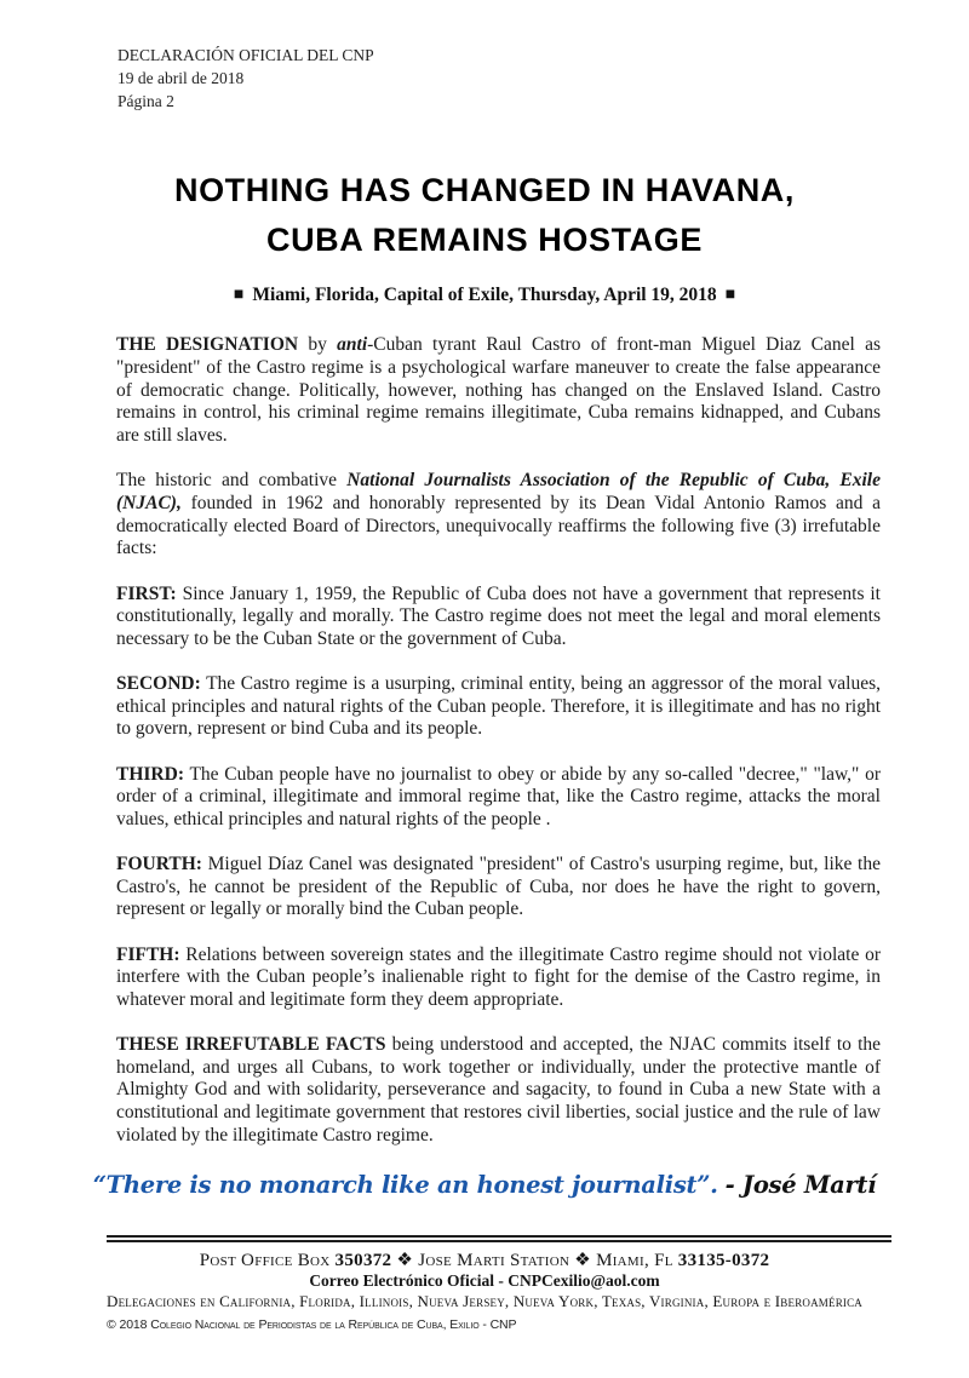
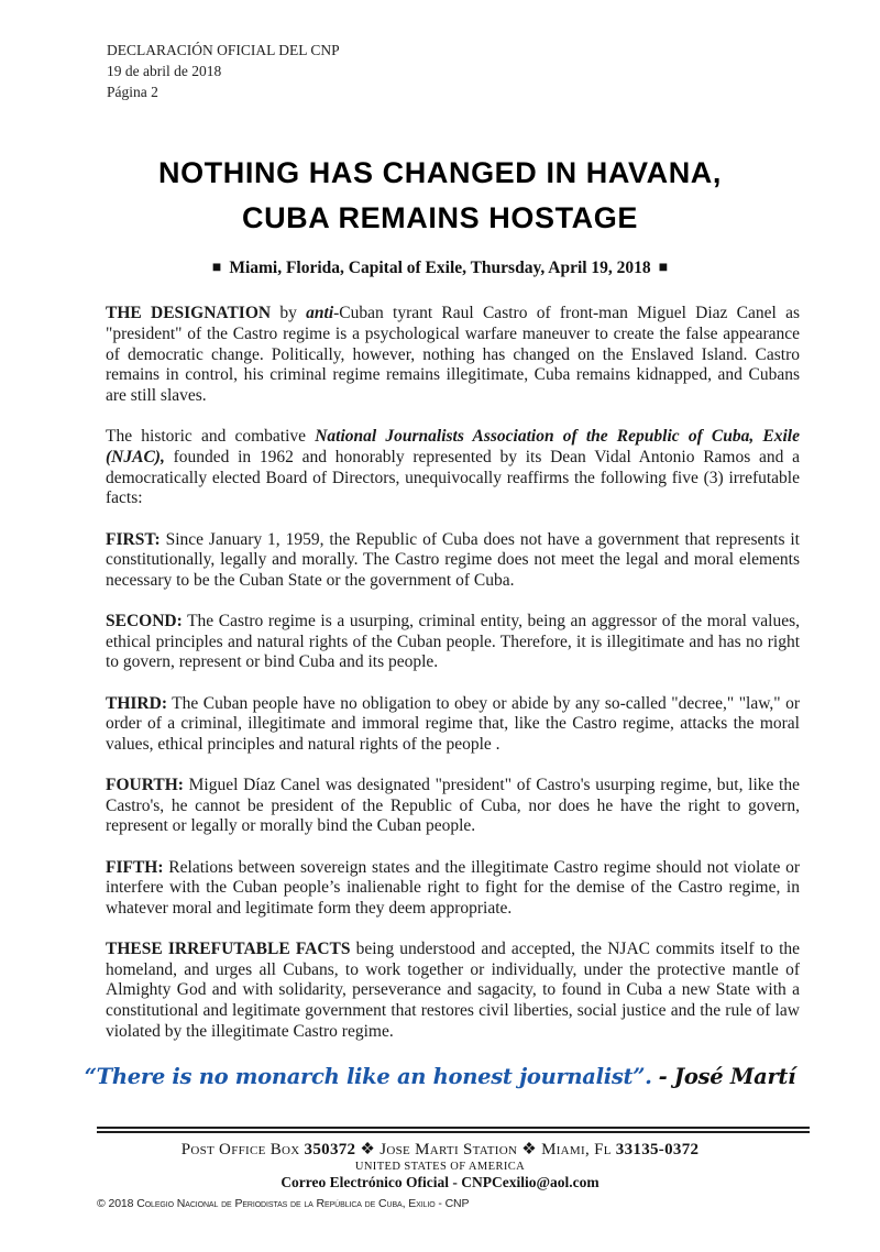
  DECLARACIÓN OFICIAL DEL CNP
  19 de abril de 2018
  Página 2
  NOTHING HAS CHANGED IN HAVANA,
  CUBA REMAINS HOSTAGE
  ■ Miami, Florida, Capital of Exile, Thursday, April 19, 2018 ■
  THE DESIGNATION by anti-Cuban tyrant Raul Castro of front-man Miguel Diaz Canel as "president" of the Castro regime is a psychological warfare maneuver to create the false appearance of democratic change. Politically, however, nothing has changed on the Enslaved Island. Castro remains in control, his criminal regime remains illegitimate, Cuba remains kidnapped, and Cubans are still slaves.
  The historic and combative National Journalists Association of the Republic of Cuba, Exile (NJAC), founded in 1962 and honorably represented by its Dean Vidal Antonio Ramos and a democratically elected Board of Directors, unequivocally reaffirms the following five (3) irrefutable facts:
  FIRST: Since January 1, 1959, the Republic of Cuba does not have a government that represents it constitutionally, legally and morally. The Castro regime does not meet the legal and moral elements necessary to be the Cuban State or the government of Cuba.
  SECOND: The Castro regime is a usurping, criminal entity, being an aggressor of the moral values, ethical principles and natural rights of the Cuban people. Therefore, it is illegitimate and has no right to govern, represent or bind Cuba and its people.
- THIRD: The Cuban people have no journalist to obey or abide by any so-called "decree," "law," or order of a criminal, illegitimate and immoral regime that, like the Castro regime, attacks the moral values, ethical principles and natural rights of the people .
+ THIRD: The Cuban people have no obligation to obey or abide by any so-called "decree," "law," or order of a criminal, illegitimate and immoral regime that, like the Castro regime, attacks the moral values, ethical principles and natural rights of the people .
  FOURTH: Miguel Díaz Canel was designated "president" of Castro's usurping regime, but, like the Castro's, he cannot be president of the Republic of Cuba, nor does he have the right to govern, represent or legally or morally bind the Cuban people.
  FIFTH: Relations between sovereign states and the illegitimate Castro regime should not violate or interfere with the Cuban people’s inalienable right to fight for the demise of the Castro regime, in whatever moral and legitimate form they deem appropriate.
  THESE IRREFUTABLE FACTS being understood and accepted, the NJAC commits itself to the homeland, and urges all Cubans, to work together or individually, under the protective mantle of Almighty God and with solidarity, perseverance and sagacity, to found in Cuba a new State with a constitutional and legitimate government that restores civil liberties, social justice and the rule of law violated by the illegitimate Castro regime.
  “There is no monarch like an honest journalist”. - José Martí
  Post Office Box 350372 ❖ Jose Marti Station ❖ Miami, Fl 33135-0372
+ UNITED STATES OF AMERICA
  Correo Electrónico Oficial - CNPCexilio@aol.com
- Delegaciones en California, Florida, Illinois, Nueva Jersey, Nueva York, Texas, Virginia, Europa e Iberoamérica
  © 2018 Colegio Nacional de Periodistas de la República de Cuba, Exilio - CNP
